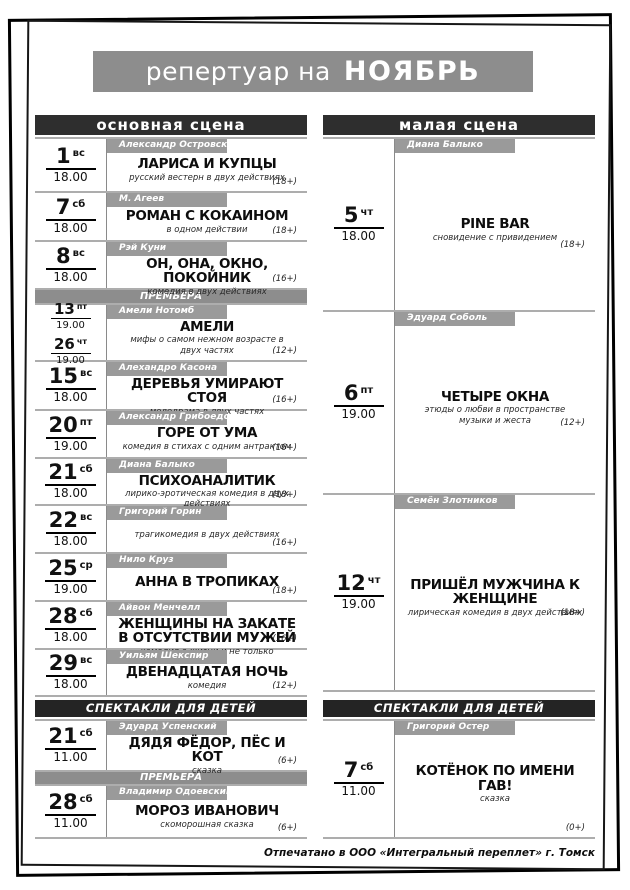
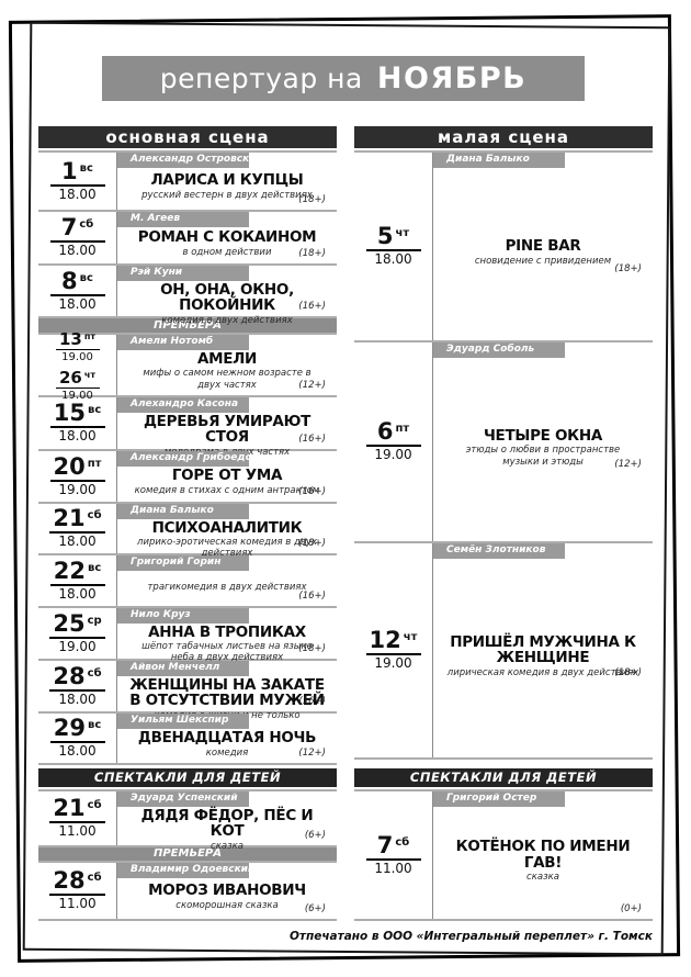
  репертуар на НОЯБРЬ
  основная сцена
  1 вс
  18.00
  Александр Островский
  ЛАРИСА И КУПЦЫ
  русский вестерн в двух действиях
  (18+)
  7 сб
  18.00
  М. Агеев
  РОМАН С КОКАИНОМ
  в одном действии
  (18+)
  8 вс
  18.00
  Рэй Куни
  ОН, ОНА, ОКНО, ПОКОЙНИК
  комедия в двух действиях
  (16+)
  ПРЕМЬЕРА
  13 пт
  19.00
  26 чт
  19.00
  Амели Нотомб
  АМЕЛИ
  мифы о самом нежном возрасте в двух частях
  (12+)
  15 вс
  18.00
  Алехандро Касона
  ДЕРЕВЬЯ УМИРАЮТ СТОЯ
  (16+)
  20 пт
  19.00
  Александр Грибоедов
  ГОРЕ ОТ УМА
  комедия в стихах с одним антрактом
  (16+)
  21 сб
  18.00
  Диана Балыко
  ПСИХОАНАЛИТИК
  лирико-эротическая комедия в двух действиях
  (18+)
  22 вс
  18.00
  Григорий Горин
  трагикомедия в двух действиях
  (16+)
  25 ср
  19.00
  Нило Круз
  АННА В ТРОПИКАХ
+ шёпот табачных листьев на языке неба в двух действиях
  (18+)
  28 сб
  18.00
  Айвон Менчелл
  ЖЕНЩИНЫ НА ЗАКАТЕ В ОТСУТСТВИИ МУЖЕЙ
  (16+)
  29 вс
  18.00
  Уильям Шекспир
  ДВЕНАДЦАТАЯ НОЧЬ
  комедия
  (12+)
  малая сцена
  5 чт
  18.00
  Диана Балыко
  PINE BAR
  сновидение с привидением
  (18+)
  6 пт
  19.00
  Эдуард Соболь
  ЧЕТЫРЕ ОКНА
- этюды о любви в пространстве музыки и жеста
+ этюды о любви в пространстве музыки и этюды
  (12+)
  12 чт
  19.00
  Семён Злотников
  ПРИШЁЛ МУЖЧИНА К ЖЕНЩИНЕ
  лирическая комедия в двух действиях
  (18+)
  СПЕКТАКЛИ ДЛЯ ДЕТЕЙ
  21 сб
  11.00
  Эдуард Успенский
  ДЯДЯ ФЁДОР, ПЁС И КОТ
  сказка
  (6+)
  ПРЕМЬЕРА
  28 сб
  11.00
  Владимир Одоевский
  МОРОЗ ИВАНОВИЧ
  скоморошная сказка
  (6+)
  СПЕКТАКЛИ ДЛЯ ДЕТЕЙ
  7 сб
  11.00
  Григорий Остер
  КОТЁНОК ПО ИМЕНИ ГАВ!
  сказка
  (0+)
  Отпечатано в ООО «Интегральный переплет» г. Томск
